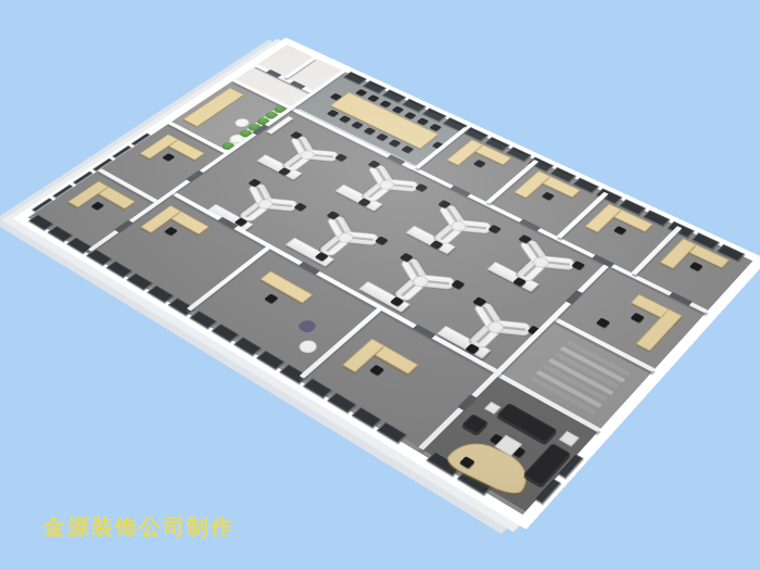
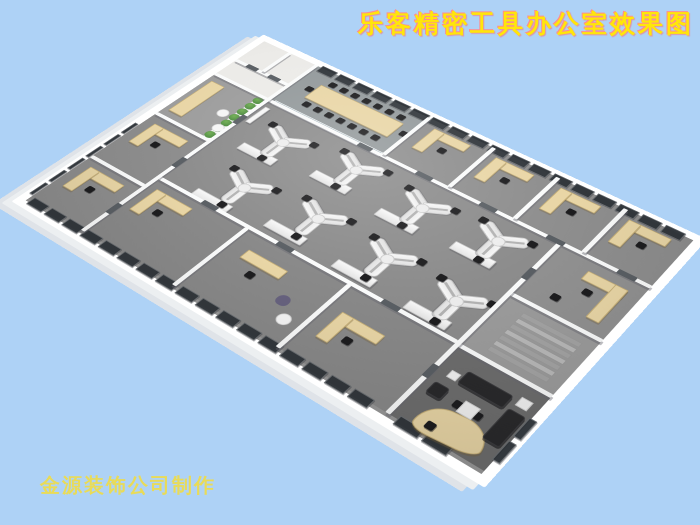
+ 乐客精密工具办公室效果图
  金源装饰公司制作
